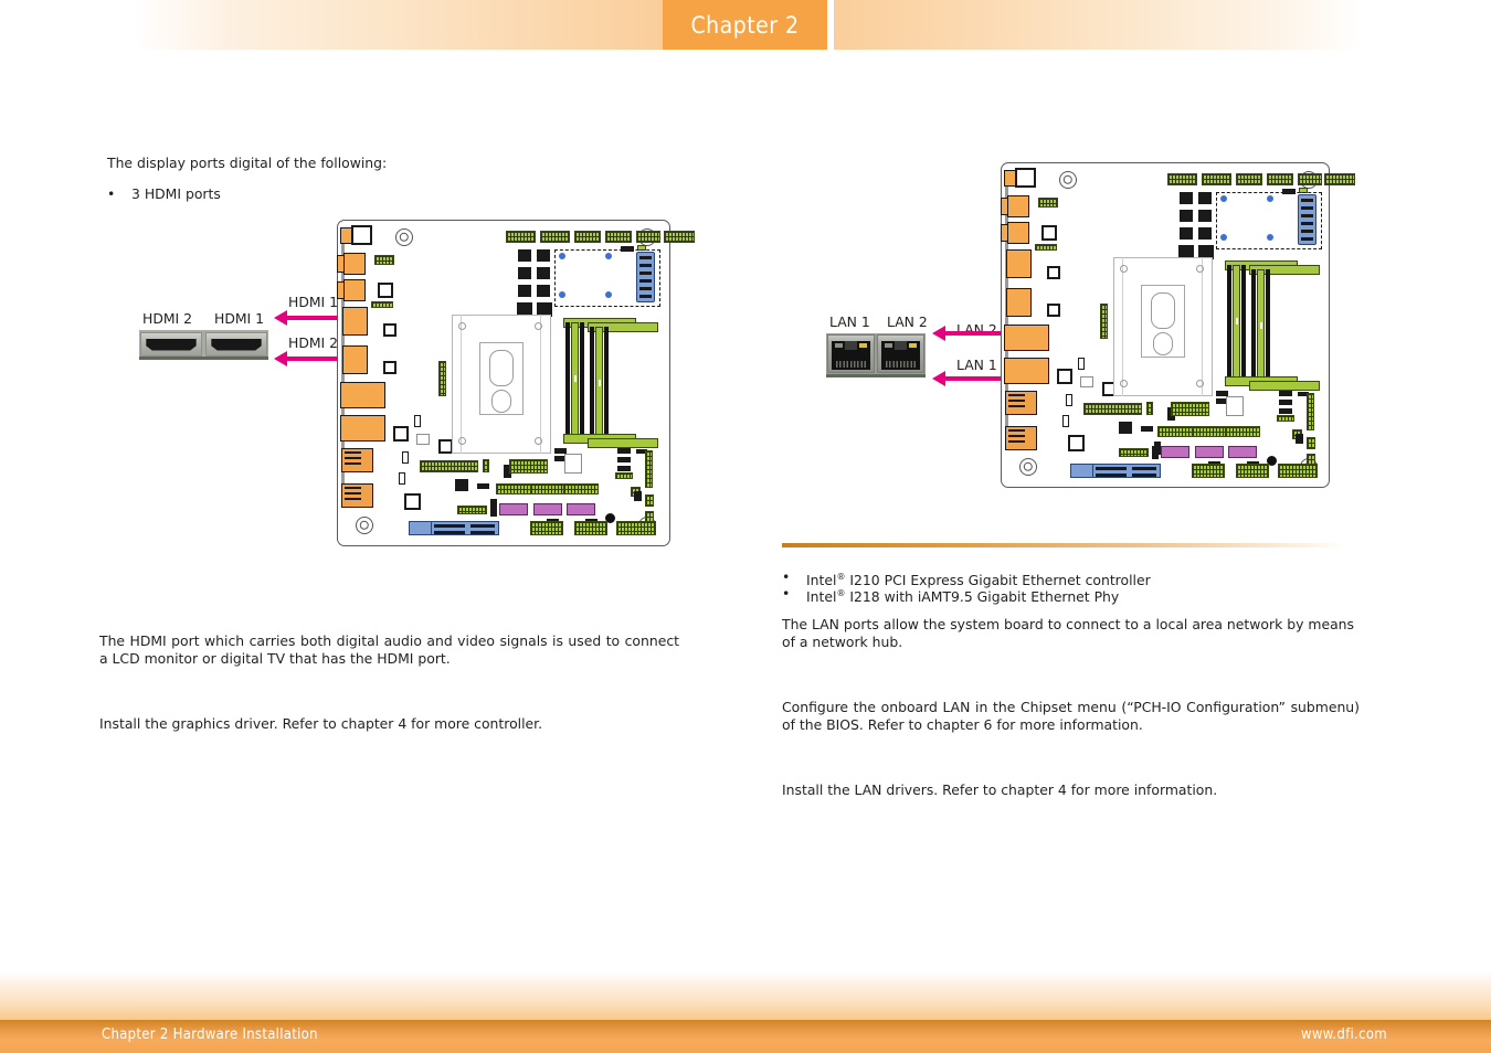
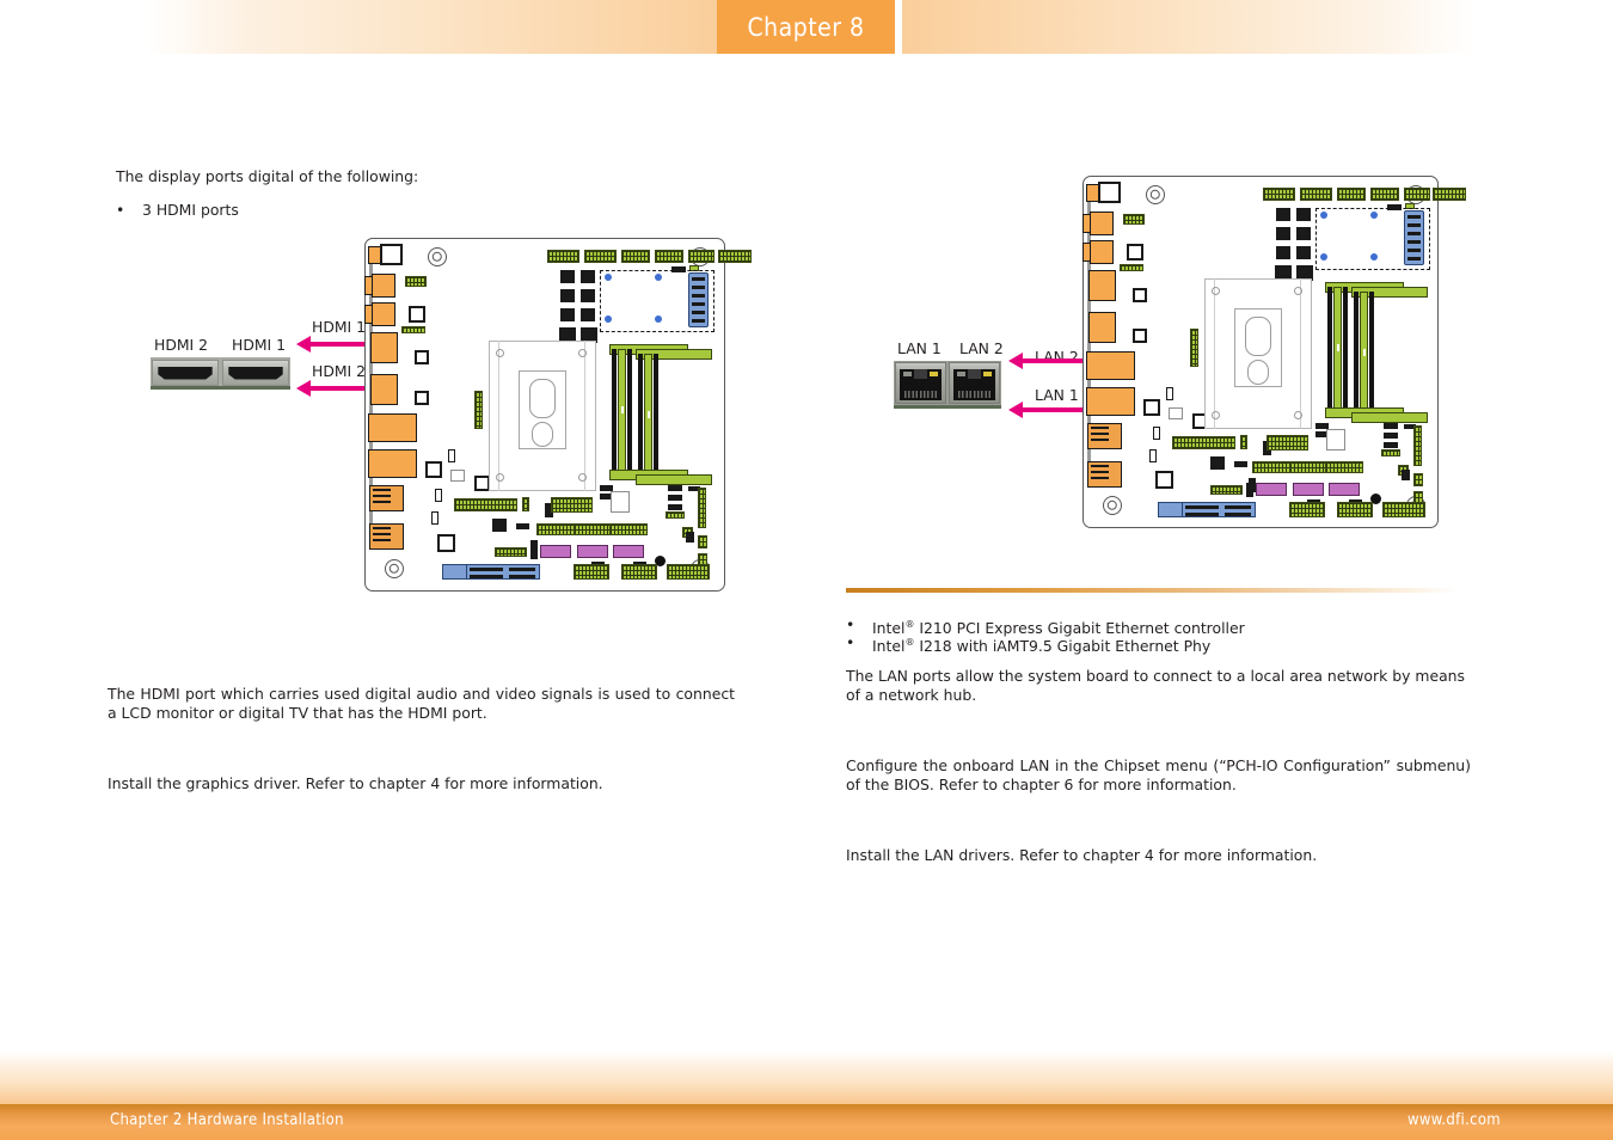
- Chapter 2
+ Chapter 8
  The display ports digital of the following:
  •
  3 HDMI ports
  HDMI 2
  HDMI 1
  HDMI 1
  HDMI 2
- The HDMI port which carries both digital audio and video signals is used to connect a LCD monitor or digital TV that has the HDMI port.
+ The HDMI port which carries used digital audio and video signals is used to connect a LCD monitor or digital TV that has the HDMI port.
- Install the graphics driver. Refer to chapter 4 for more controller.
+ Install the graphics driver. Refer to chapter 4 for more information.
  LAN 1
  LAN 2
  LAN 2
  LAN 1
  •
  Intel® I210 PCI Express Gigabit Ethernet controller
  •
  Intel® I218 with iAMT9.5 Gigabit Ethernet Phy
  The LAN ports allow the system board to connect to a local area network by means of a network hub.
  Configure the onboard LAN in the Chipset menu (“PCH-IO Configuration” submenu) of the BIOS. Refer to chapter 6 for more information.
  Install the LAN drivers. Refer to chapter 4 for more information.
  Chapter 2 Hardware Installation
  www.dfi.com
